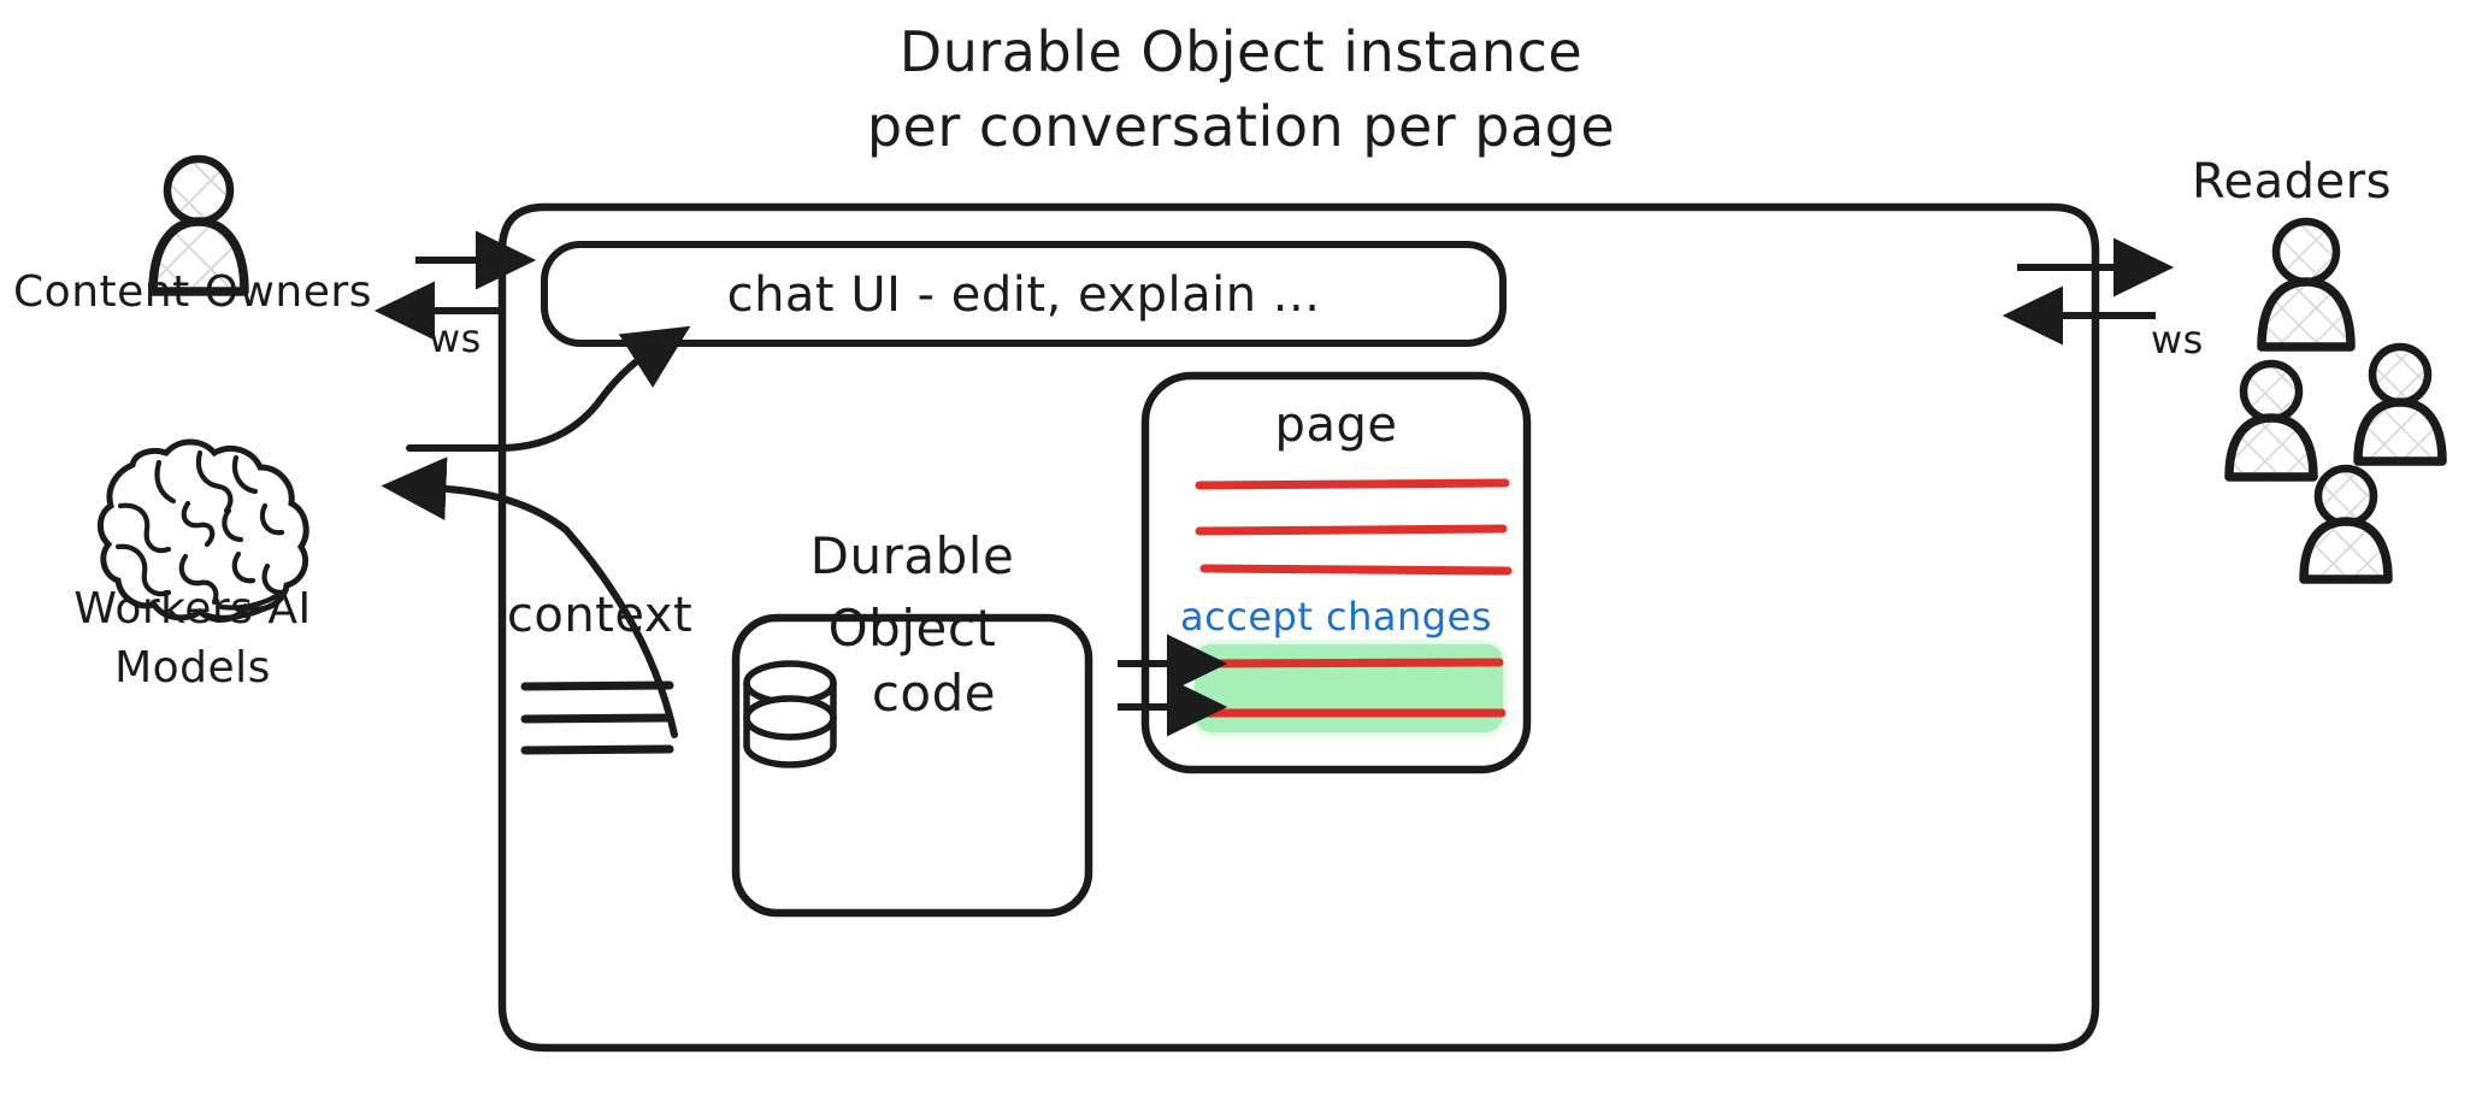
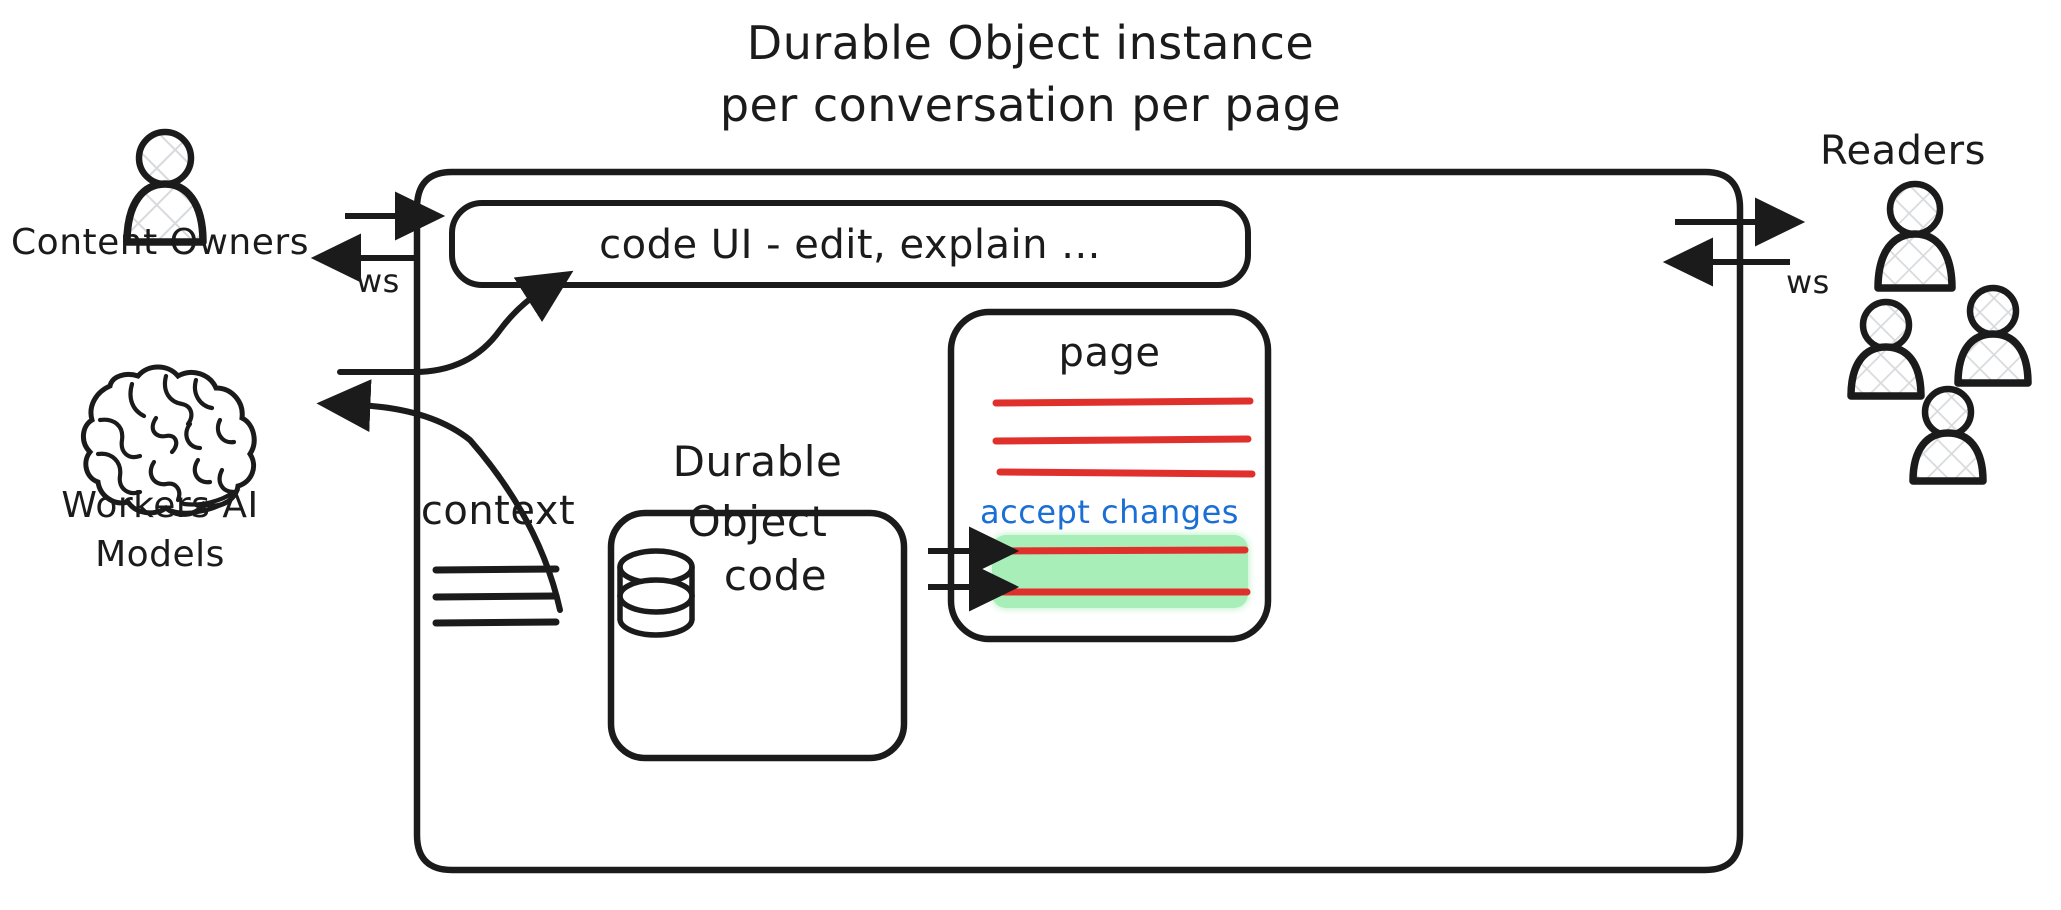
  Durable Object instance
  per conversation per page
  Content Owners
  Workers AI
  Models
  ws
  Readers
  ws
- chat UI - edit, explain ...
+ code UI - edit, explain ...
  context
  Durable
  Object
  code
  page
  accept changes
